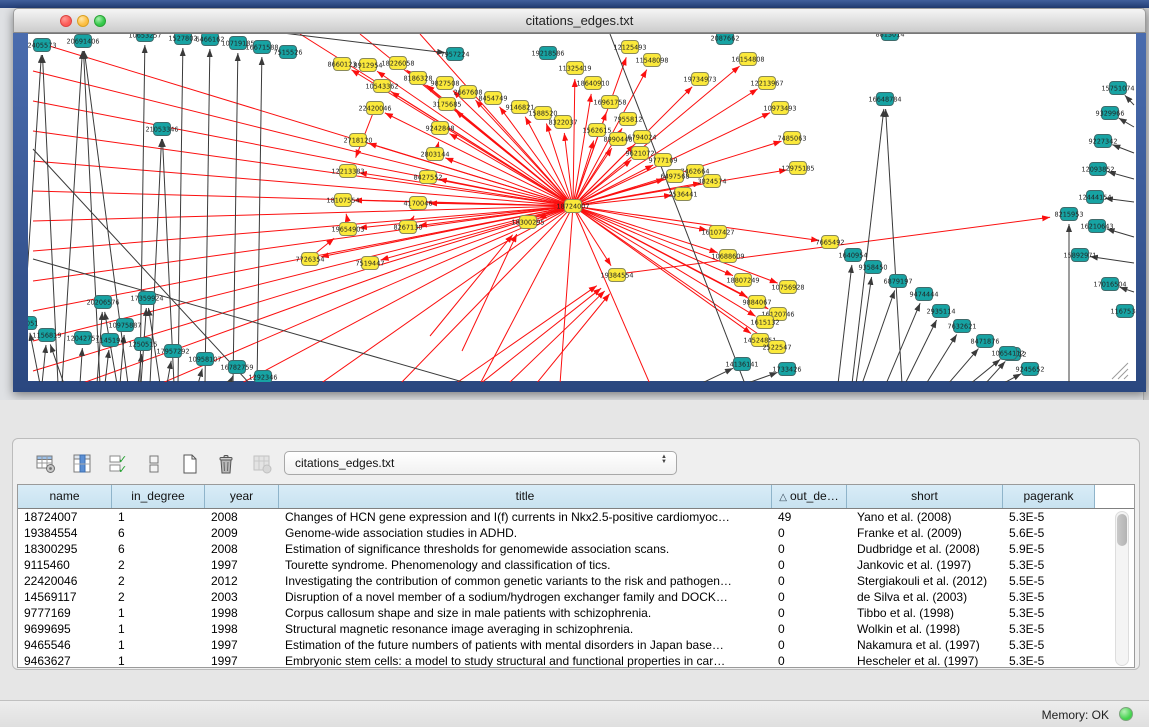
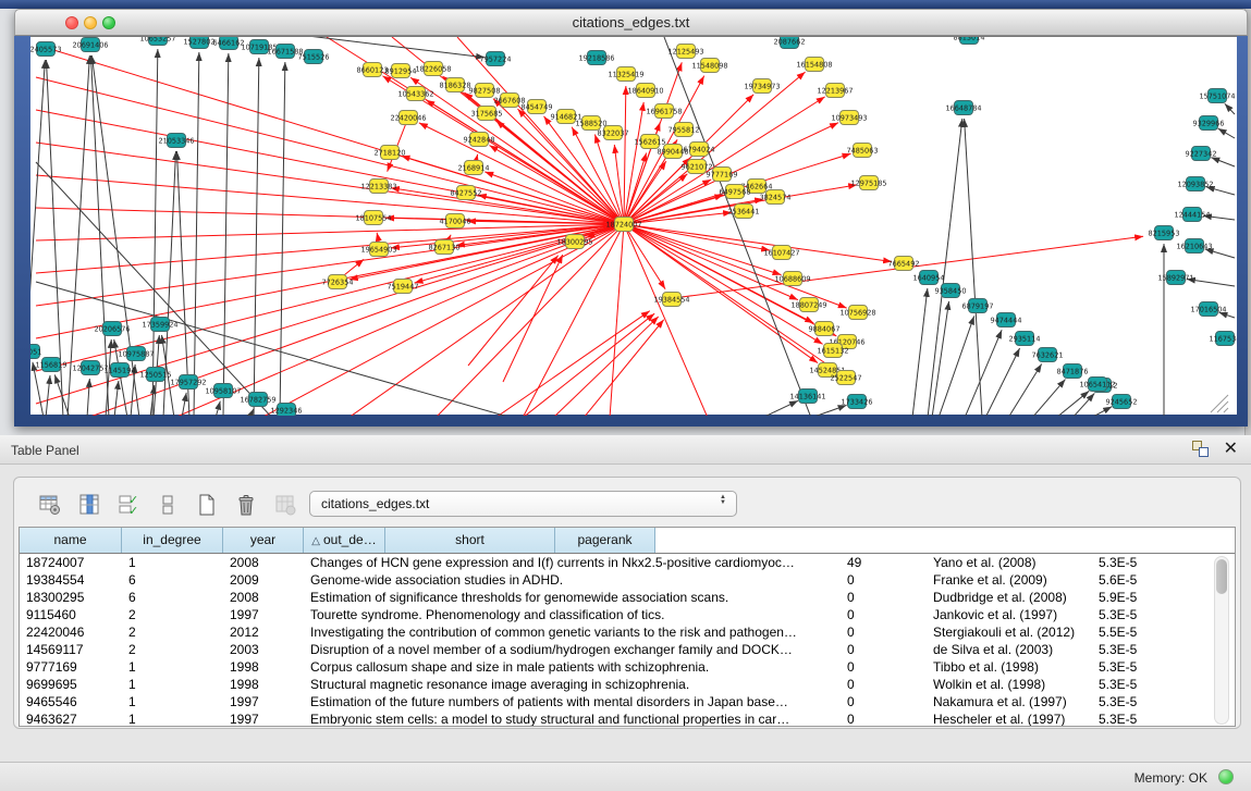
  citations_edges.txt
  8660123
  8912954
  18226058
  8186328
  9827508
  10543362
  2667608
  3175685
  8454749
  9146821
  1588520
  22420046
  9242848
  8322037
- 2803144
+ 2168914
  2718120
  12213383
  8427552
  18107554
  4170046
  19654903
  8267130
  18300295
  18724007
  11325419
  18640910
  16961758
  7955812
  1562615
  8990448
  6794024
  9621072
  9777169
  462664
  6497568
  3824574
  16154808
  12213967
  10973493
  7485063
  12975185
  19384554
  10688609
  18807249
  10756928
  9884067
  16120746
  1615132
  145248
  2522547
  7665492
  2536441
  7726354
  7519447
  16107427
  11548098
  12125493
  19734973
  2405573
  20691406
  1527802
  6466162
  10719185
  16671588
  7515526
  21053346
  7957224
  19218586
  2087662
  16648784
  15751074
  9329966
  9227342
  12093852
  12444154
  8215953
  16210643
  15892971
  17016504
  116753
  9245652
  1156819
  12042757
  20206576
  10975887
  1145194
  17359924
  1250515
  17957292
  10958107
  16782759
  1292346
  14136141
  1733426
  1640954
  9358450
  6879197
  9474444
  2935114
  7632621
  8471876
  10654112
+ Table Panel
+ ✕
  ✓
  ✓
  citations_edges.txt
  name
  in_degree
  year
- title
  △ out_de…
  short
  pagerank
  18724007
  1
  2008
  Changes of HCN gene expression and I(f) currents in Nkx2.5-positive cardiomyoc…
  49
  Yano et al. (2008)
  5.3E-5
  19384554
  6
  2009
  Genome-wide association studies in ADHD.
  0
  Franke et al. (2009)
  5.6E-5
  18300295
  6
  2008
  Estimation of significance thresholds for genomewide association scans.
  0
  Dudbridge et al. (2008)
  5.9E-5
  9115460
  2
  1997
  Tourette syndrome. Phenomenology and classification of tics.
  0
  Jankovic et al. (1997)
  5.3E-5
  22420046
  2
  2012
  Investigating the contribution of common genetic variants to the risk and pathogen…
  0
  Stergiakouli et al. (2012)
  5.5E-5
  14569117
  2
  2003
  Disruption of a novel member of a sodium/hydrogen exchanger family and DOCK…
  0
  de Silva et al. (2003)
  5.3E-5
  9777169
  1
  1998
  Corpus callosum shape and size in male patients with schizophrenia.
  0
  Tibbo et al. (1998)
  5.3E-5
  9699695
  1
  1998
  Structural magnetic resonance image averaging in schizophrenia.
  0
  Wolkin et al. (1998)
  5.3E-5
  9465546
  1
  1997
  Estimation of the future numbers of patients with mental disorders in Japan base…
  0
  Nakamura et al. (1997)
  5.3E-5
  9463627
  1
  1997
  Embryonic stem cells: a model to study structural and functional properties in car…
  0
  Hescheler et al. (1997)
  5.3E-5
  Memory: OK
